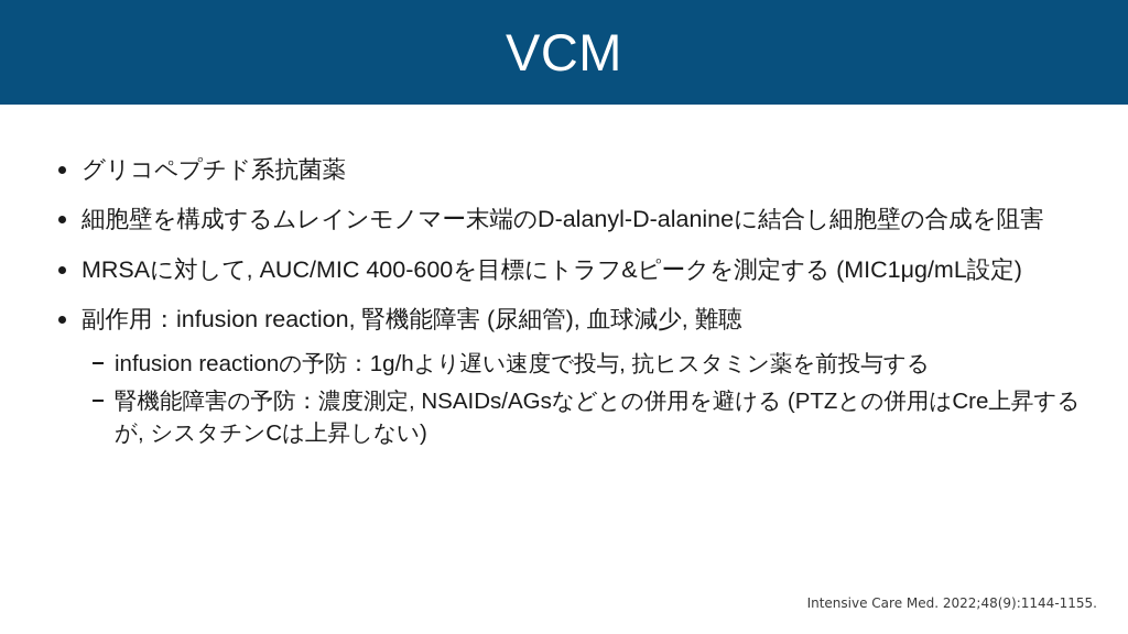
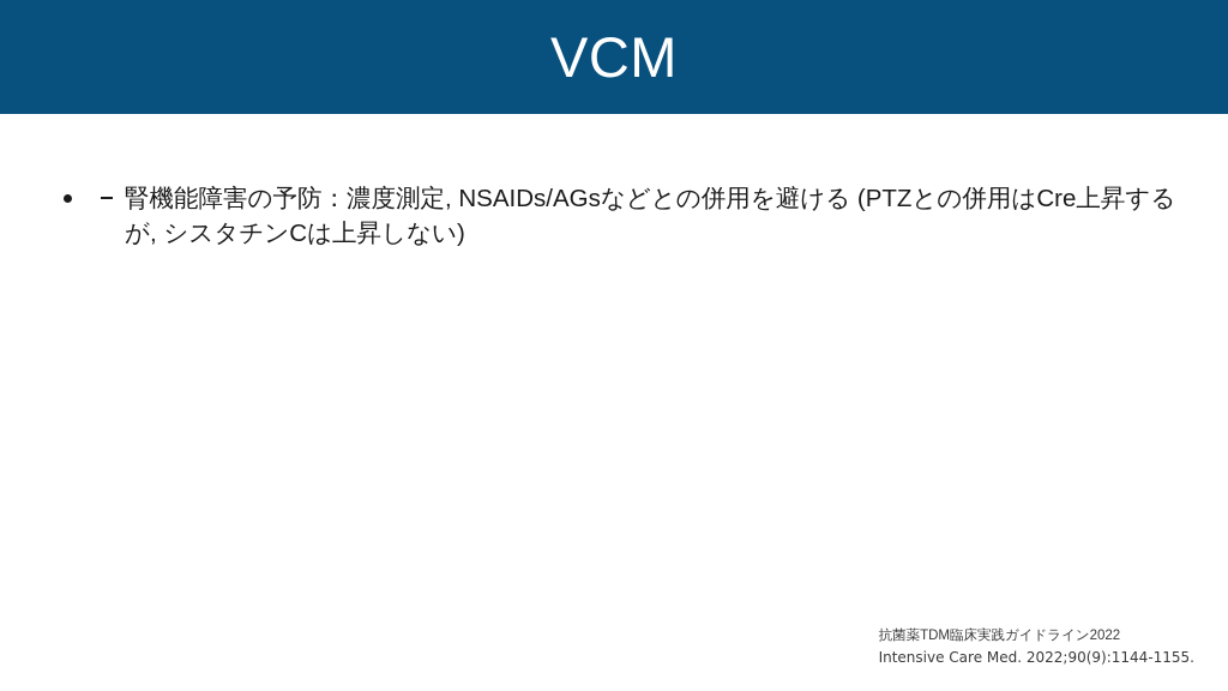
  VCM
- グリコペプチド系抗菌薬
- 細胞壁を構成するムレインモノマー末端のD-alanyl-D-alanineに結合し細胞壁の合成を阻害
- MRSAに対して, AUC/MIC 400-600を目標にトラフ&ピークを測定する (MIC1μg/mL設定)
- 副作用：infusion reaction, 腎機能障害 (尿細管), 血球減少, 難聴
- infusion reactionの予防：1g/hより遅い速度で投与, 抗ヒスタミン薬を前投与する
  腎機能障害の予防：濃度測定, NSAIDs/AGsなどとの併用を避ける (PTZとの併用はCre上昇するが, シスタチンCは上昇しない)
+ 抗菌薬TDM臨床実践ガイドライン2022
- Intensive Care Med. 2022;48(9):1144-1155.
+ Intensive Care Med. 2022;90(9):1144-1155.
